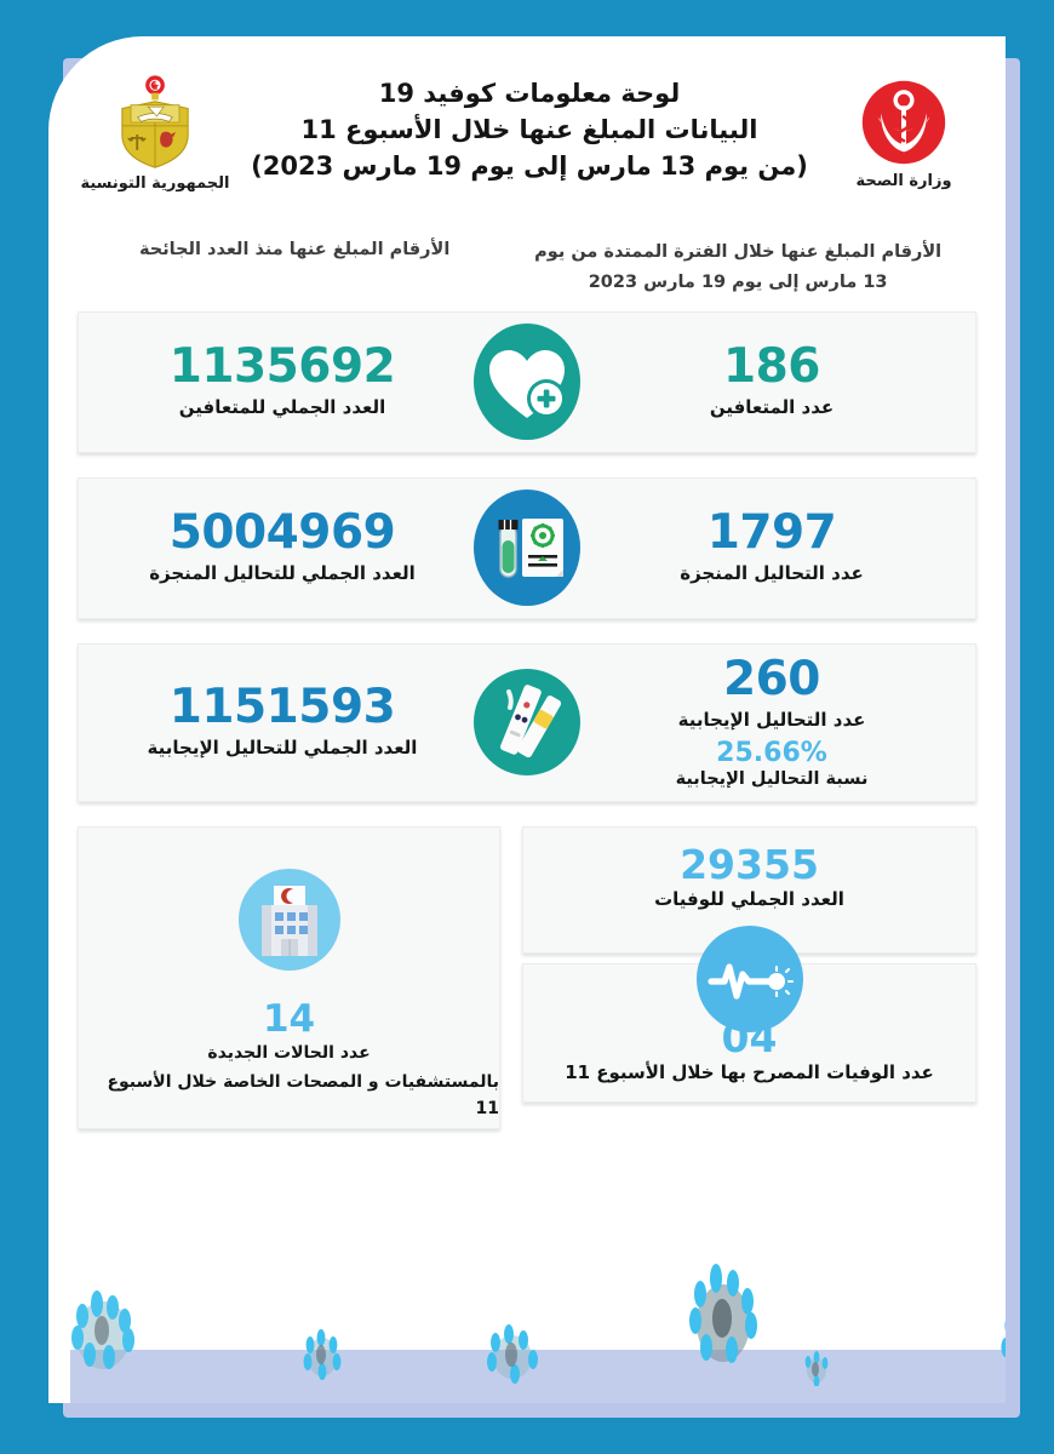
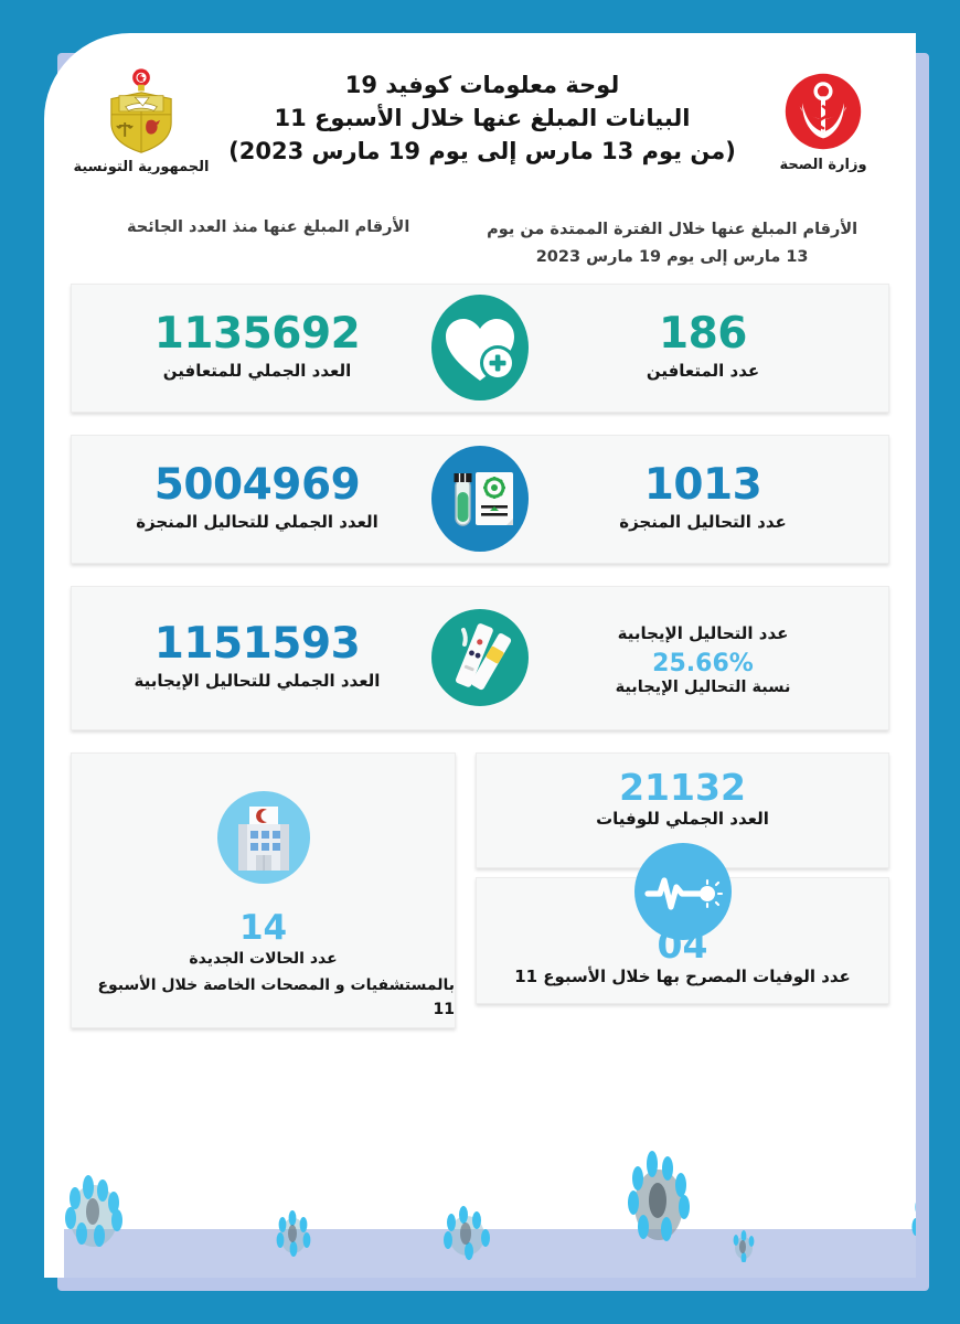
  وزارة الصحة
  لوحة معلومات كوفيد 19
  البيانات المبلغ عنها خلال الأسبوع 11
  (من يوم 13 مارس إلى يوم 19 مارس 2023)
  الجمهورية التونسية
  الأرقام المبلغ عنها خلال الفترة الممتدة من يوم
  13 مارس إلى يوم 19 مارس 2023
  الأرقام المبلغ عنها منذ العدد الجائحة
  186
  عدد المتعافين
  1135692
  العدد الجملي للمتعافين
- 1797
+ 1013
  عدد التحاليل المنجزة
  5004969
  العدد الجملي للتحاليل المنجزة
- 260
  عدد التحاليل الإيجابية
  25.66%
  نسبة التحاليل الإيجابية
  1151593
  العدد الجملي للتحاليل الإيجابية
- 29355
+ 21132
  العدد الجملي للوفيات
  04
  عدد الوفيات المصرح بها خلال الأسبوع 11
  14
  عدد الحالات الجديدة
  بالمستشفيات و المصحات الخاصة خلال الأسبوع 11
